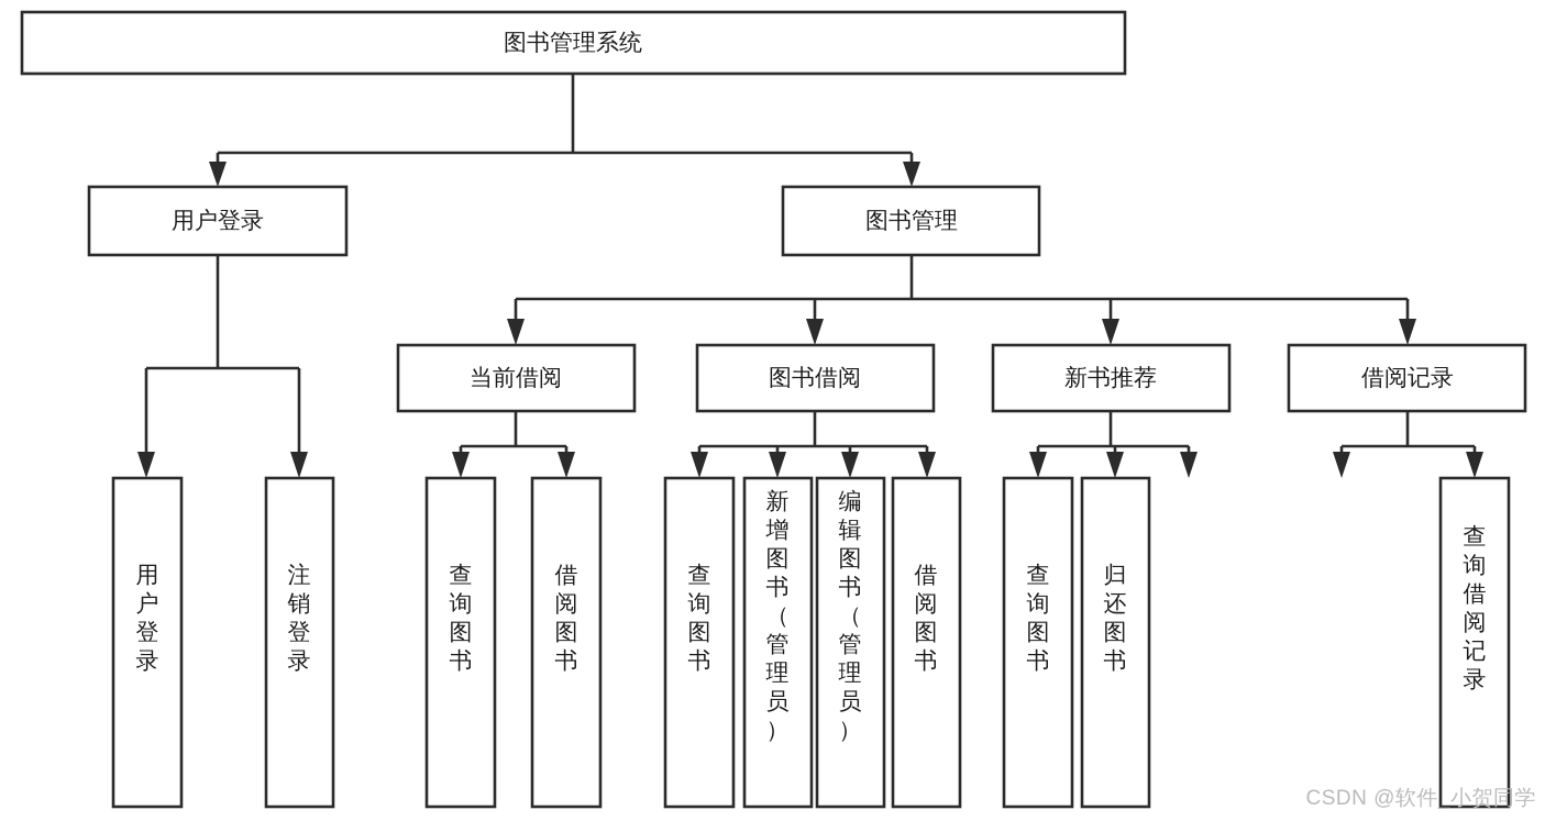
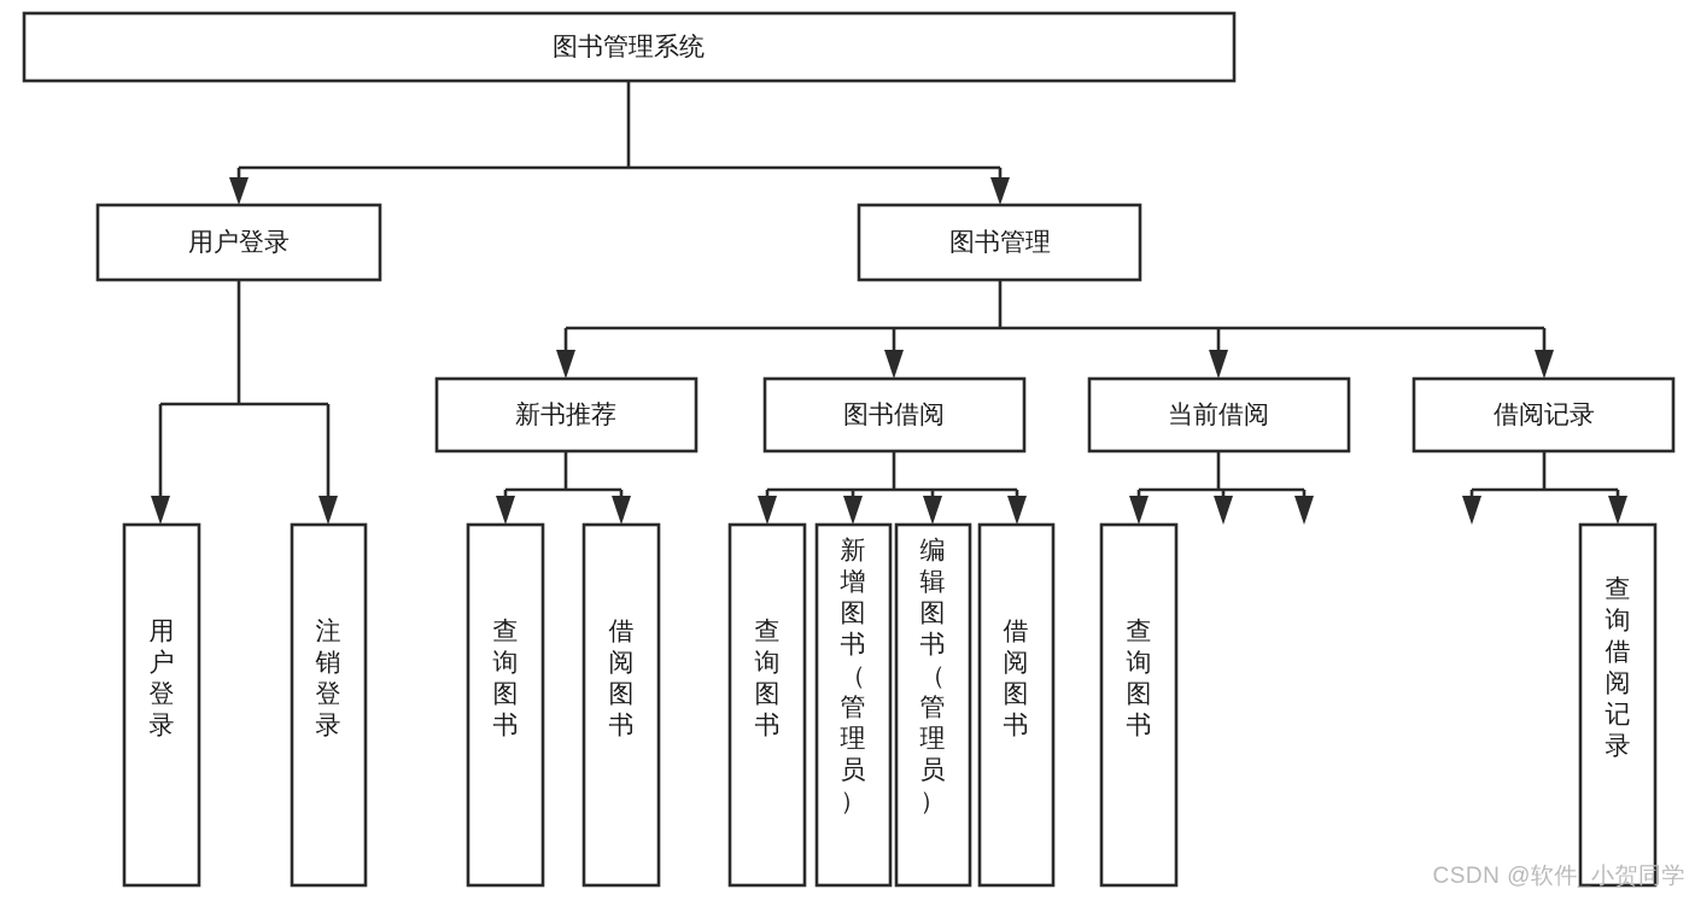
  图书管理系统
  用户登录
  图书管理
- 当前借阅
+ 新书推荐
  图书借阅
- 新书推荐
+ 当前借阅
  借阅记录
  用户登录
  注销登录
  查询图书
  借阅图书
  查询图书
  新增图书（管理员）
  编辑图书（管理员）
  借阅图书
  查询图书
- 归还图书
  查询借阅记录
  CSDN @软件_小贺同学
